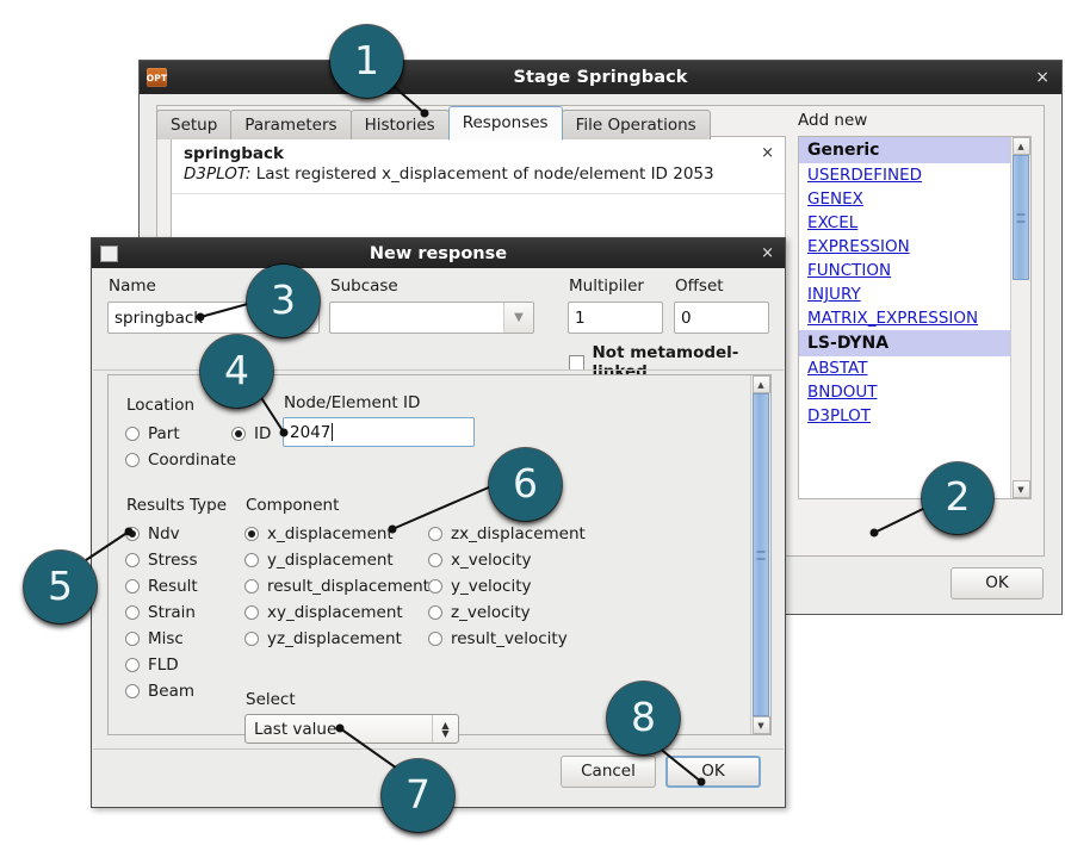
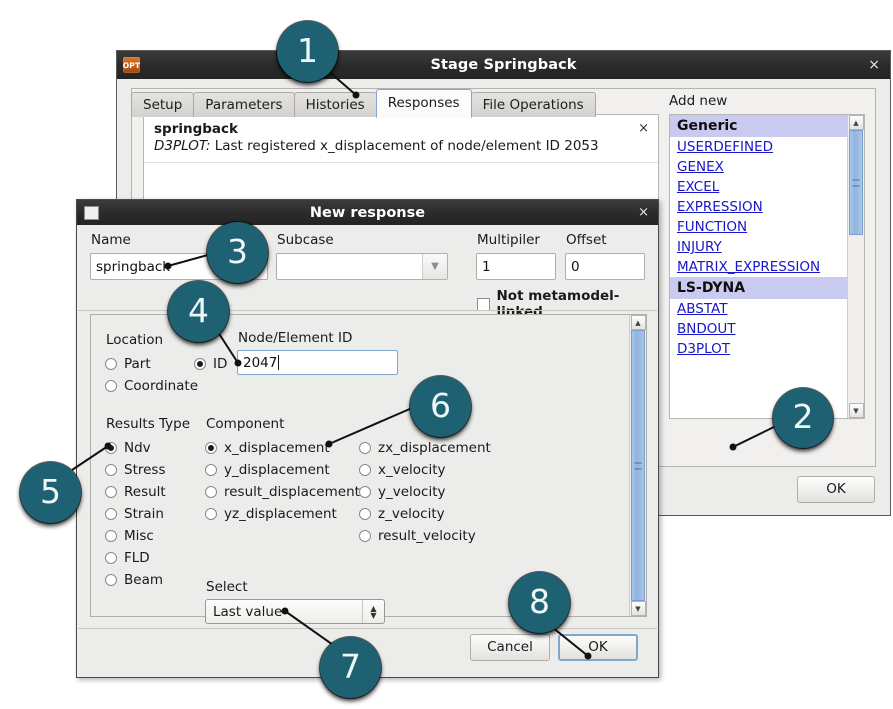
  OPT
  Stage Springback
  ×
  Setup
  Parameters
  Histories
  Responses
  File Operations
  springback
  D3PLOT: Last registered x_displacement of node/element ID 2053
  ×
  Add new
  Generic
  USERDEFINED
  GENEX
  EXCEL
  EXPRESSION
  FUNCTION
  INJURY
  MATRIX_EXPRESSION
  LS-DYNA
  ABSTAT
  BNDOUT
  D3PLOT
  ▲
  ▼
  OK
  New response
  ×
  Name
  springbac
  Subcase
  ▼
  Multipiler
  1
  Offset
  0
  Not metamodel-linked
  Location
  Part
  Coordinate
  ID
  Node/Element ID
  2047
  Results Type
  Ndv
  Stress
  Result
  Strain
  Misc
  FLD
  Beam
  Component
  x_displacement
  y_displacement
  result_displacement
- xy_displacement
  yz_displacement
  zx_displacement
  x_velocity
  y_velocity
  z_velocity
  result_velocity
  Select
  Last value
  ▲
  ▼
  ▲
  ▼
  Cancel
  OK
  1
  2
  3
  4
  5
  6
  7
  8
